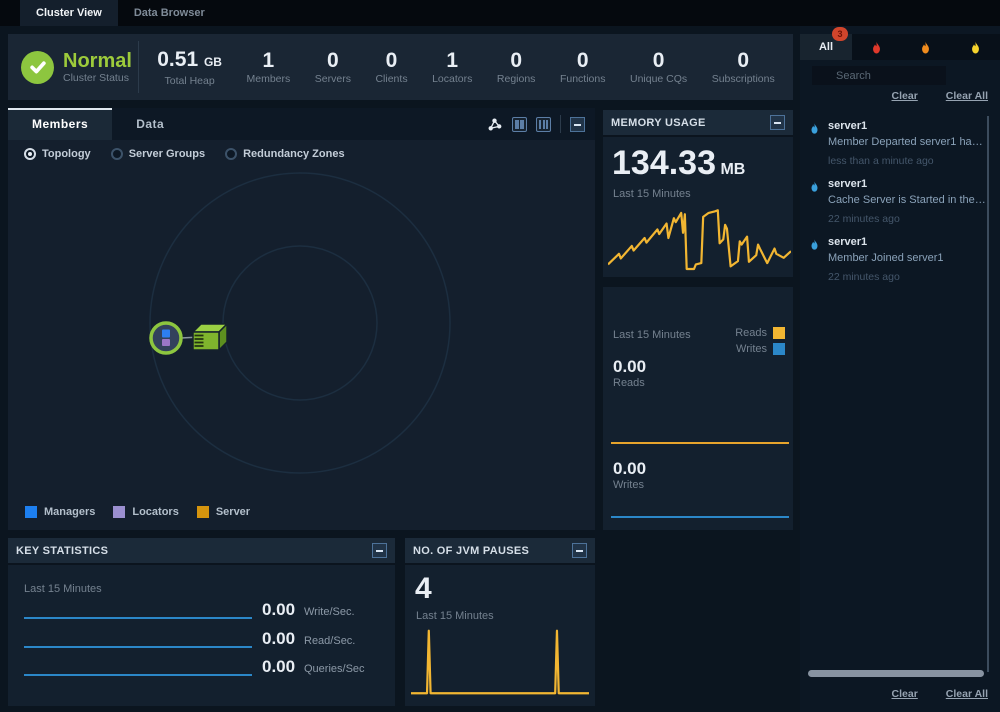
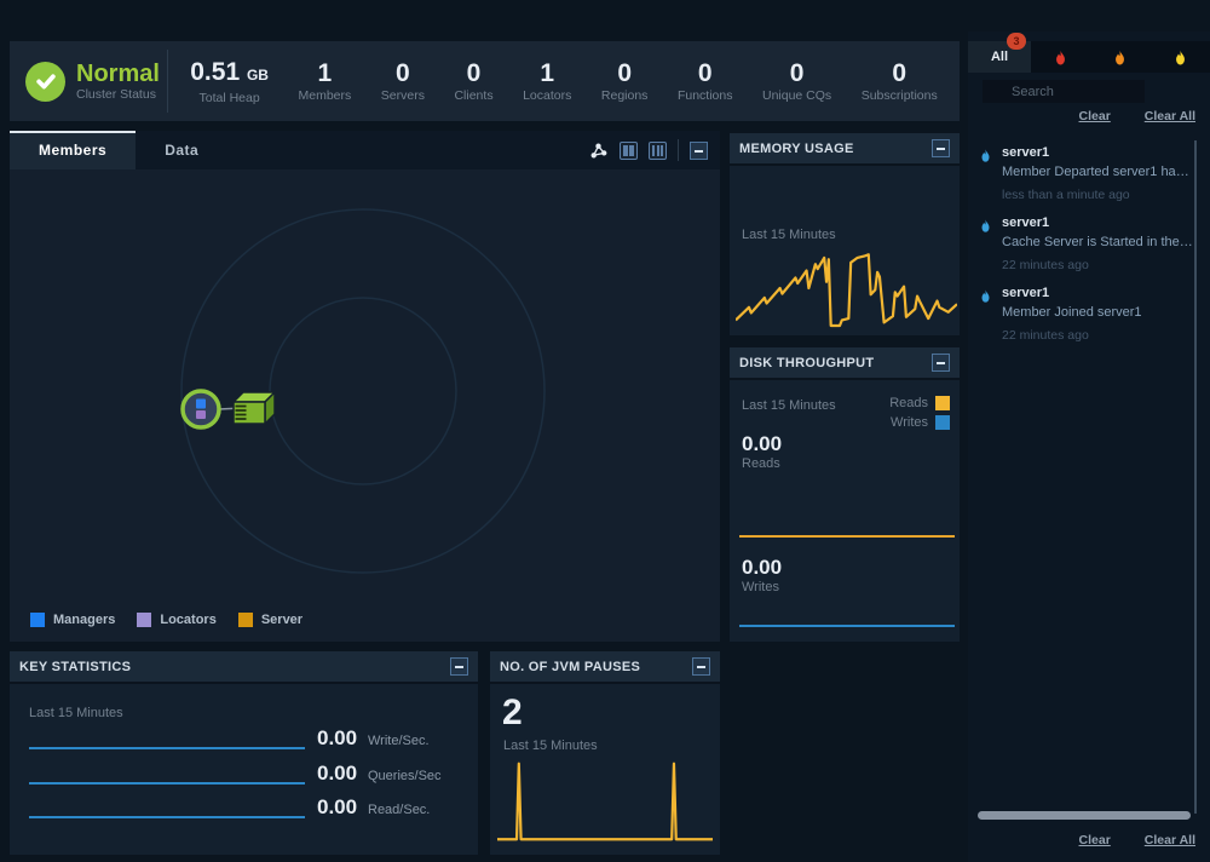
- Cluster View
- Data Browser
  Normal
  Cluster Status
  0.51 GB
  Total Heap
  1
  Members
  0
  Servers
  0
  Clients
  1
  Locators
  0
  Regions
  0
  Functions
  0
  Unique CQs
  0
  Subscriptions
  Members
  Data
- Topology
- Server Groups
- Redundancy Zones
  Managers
  Locators
  Server
  MEMORY USAGE
- 134.33 MB
  Last 15 Minutes
+ DISK THROUGHPUT
  Last 15 Minutes
  Reads
  Writes
  0.00
  Reads
  0.00
  Writes
  KEY STATISTICS
  Last 15 Minutes
  0.00
  Write/Sec.
  0.00
- Read/Sec.
+ Queries/Sec
  0.00
- Queries/Sec
+ Read/Sec.
  NO. OF JVM PAUSES
- 4
+ 2
  Last 15 Minutes
  All
  3
  Search
  Clear
  Clear All
  server1
  Member Departed server1 has c
  less than a minute ago
  server1
  Cache Server is Started in the V
  22 minutes ago
  server1
  Member Joined server1
  22 minutes ago
  Clear
  Clear All
